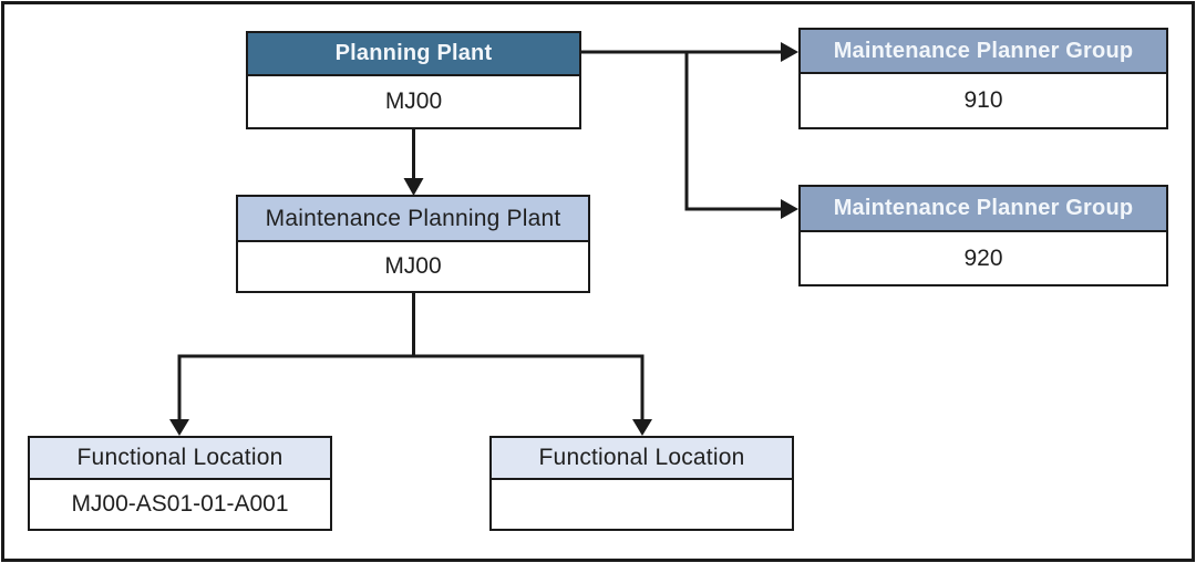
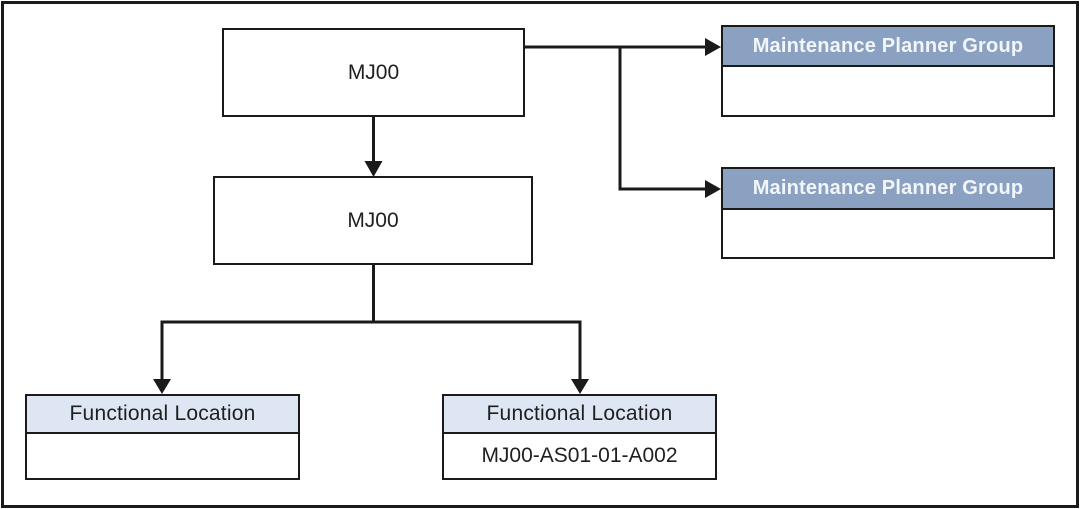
- Planning Plant
  MJ00
  Maintenance Planner Group
- 910
  Maintenance Planner Group
- 920
- Maintenance Planning Plant
  MJ00
  Functional Location
- MJ00-AS01-01-A001
  Functional Location
+ MJ00-AS01-01-A002
